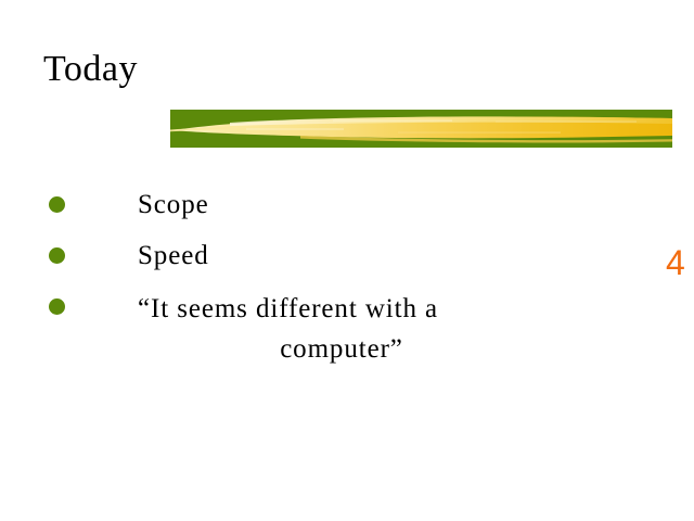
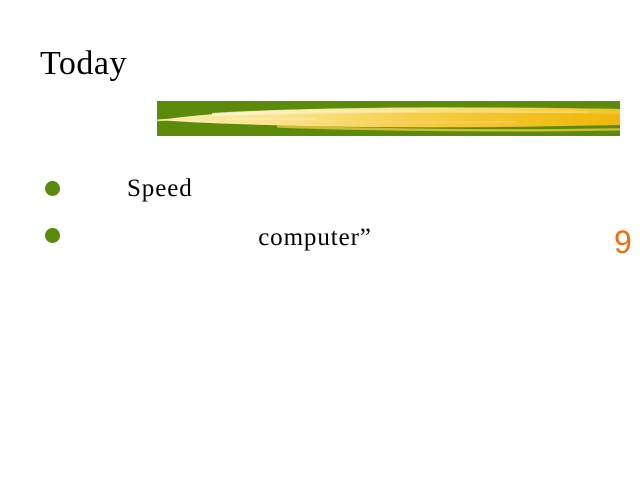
  Today
- Scope
  Speed
- “It seems different with a
  computer”
- 4
+ 9
